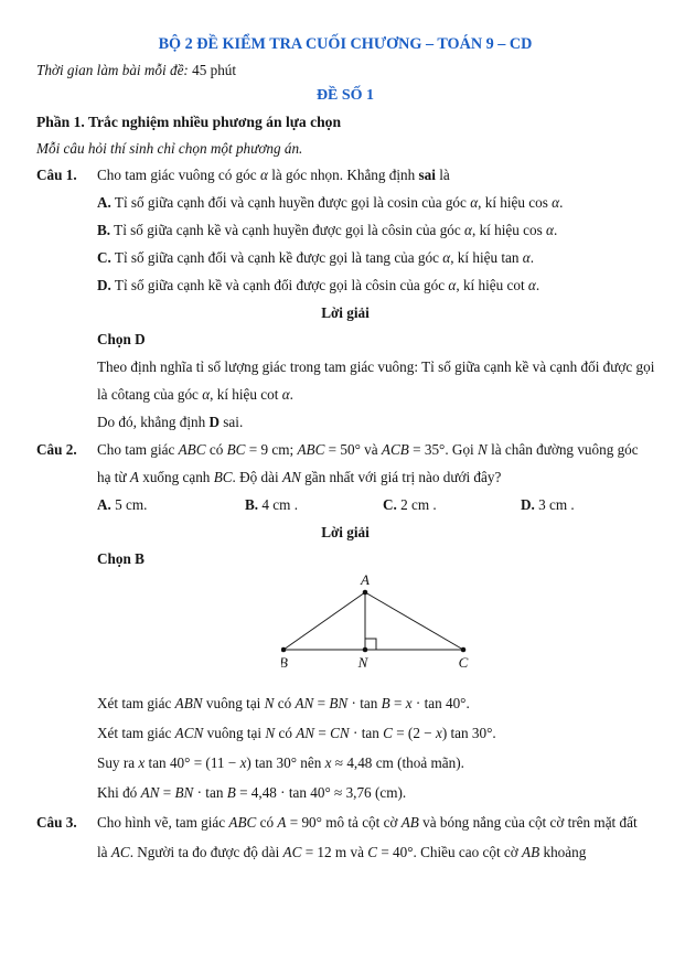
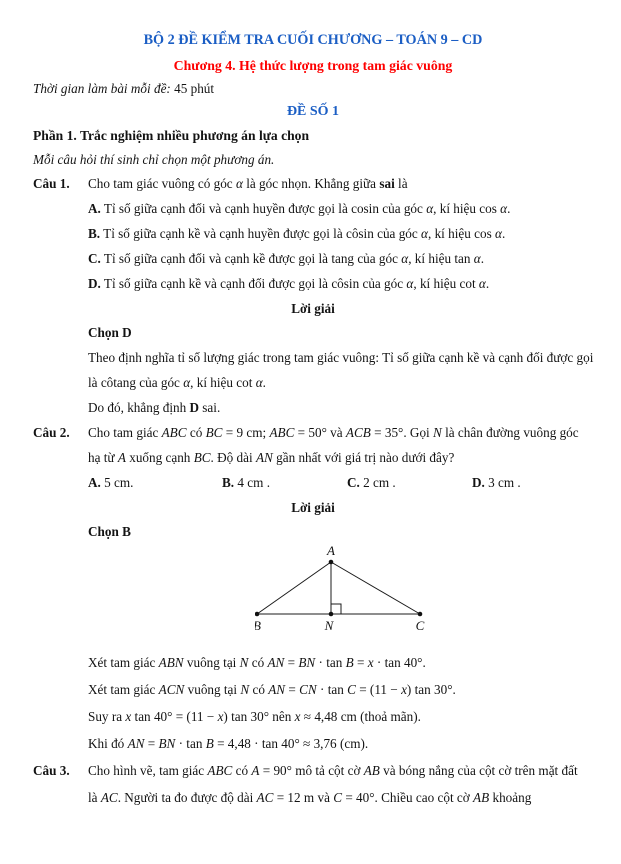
  BỘ 2 ĐỀ KIỂM TRA CUỐI CHƯƠNG – TOÁN 9 – CD
+ Chương 4. Hệ thức lượng trong tam giác vuông
  Thời gian làm bài mỗi đề: 45 phút
  ĐỀ SỐ 1
  Phần 1. Trắc nghiệm nhiều phương án lựa chọn
  Mỗi câu hỏi thí sinh chỉ chọn một phương án.
  Câu 1.
- Cho tam giác vuông có góc α là góc nhọn. Khẳng định sai là
+ Cho tam giác vuông có góc α là góc nhọn. Khẳng giữa sai là
  A. Tỉ số giữa cạnh đối và cạnh huyền được gọi là cosin của góc α, kí hiệu cos α.
  B. Tỉ số giữa cạnh kề và cạnh huyền được gọi là côsin của góc α, kí hiệu cos α.
  C. Tỉ số giữa cạnh đối và cạnh kề được gọi là tang của góc α, kí hiệu tan α.
  D. Tỉ số giữa cạnh kề và cạnh đối được gọi là côsin của góc α, kí hiệu cot α.
  Lời giải
  Chọn D
  Theo định nghĩa tỉ số lượng giác trong tam giác vuông: Tỉ số giữa cạnh kề và cạnh đối được gọi
  là côtang của góc α, kí hiệu cot α.
  Do đó, khẳng định D sai.
  Câu 2.
  Cho tam giác ABC có BC = 9 cm; ABC = 50° và ACB = 35°. Gọi N là chân đường vuông góc
  hạ từ A xuống cạnh BC. Độ dài AN gần nhất với giá trị nào dưới đây?
  A. 5 cm.
  B. 4 cm .
  C. 2 cm .
  D. 3 cm .
  Lời giải
  Chọn B
  A
  B
  N
  C
  Xét tam giác ABN vuông tại N có AN = BN · tan B = x · tan 40°.
- Xét tam giác ACN vuông tại N có AN = CN · tan C = (2 − x) tan 30°.
+ Xét tam giác ACN vuông tại N có AN = CN · tan C = (11 − x) tan 30°.
  Suy ra x tan 40° = (11 − x) tan 30° nên x ≈ 4,48 cm (thoả mãn).
  Khi đó AN = BN · tan B = 4,48 · tan 40° ≈ 3,76 (cm).
  Câu 3.
  Cho hình vẽ, tam giác ABC có A = 90° mô tả cột cờ AB và bóng nắng của cột cờ trên mặt đất
  là AC. Người ta đo được độ dài AC = 12 m và C = 40°. Chiều cao cột cờ AB khoảng
